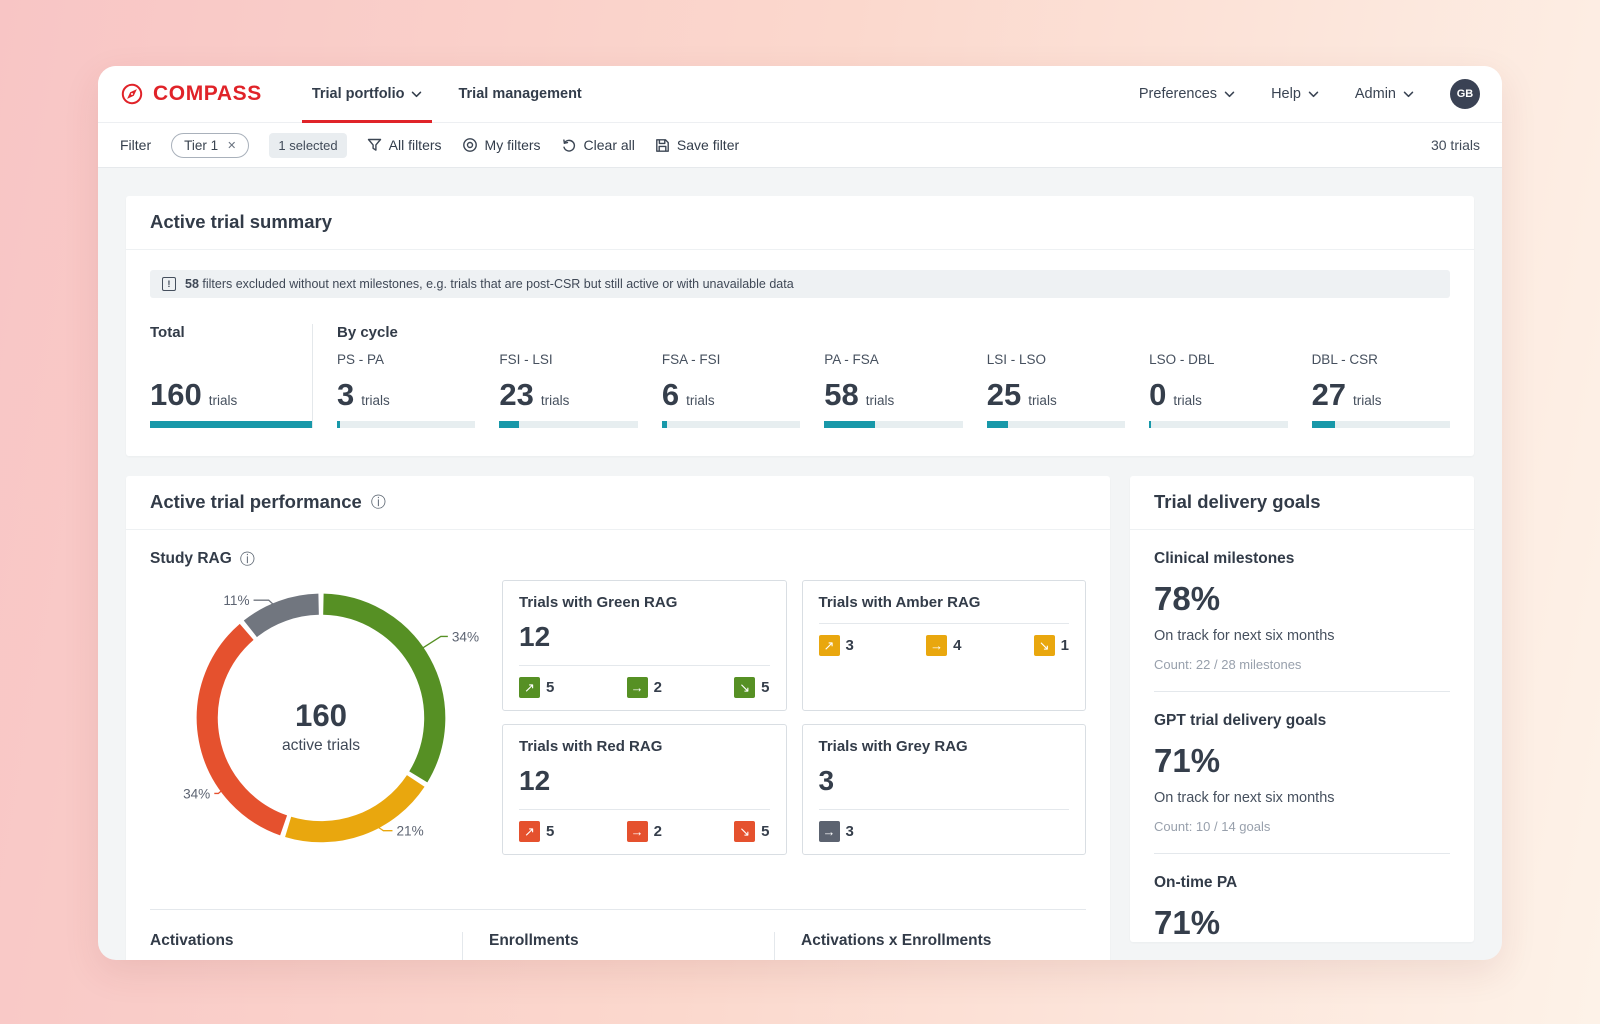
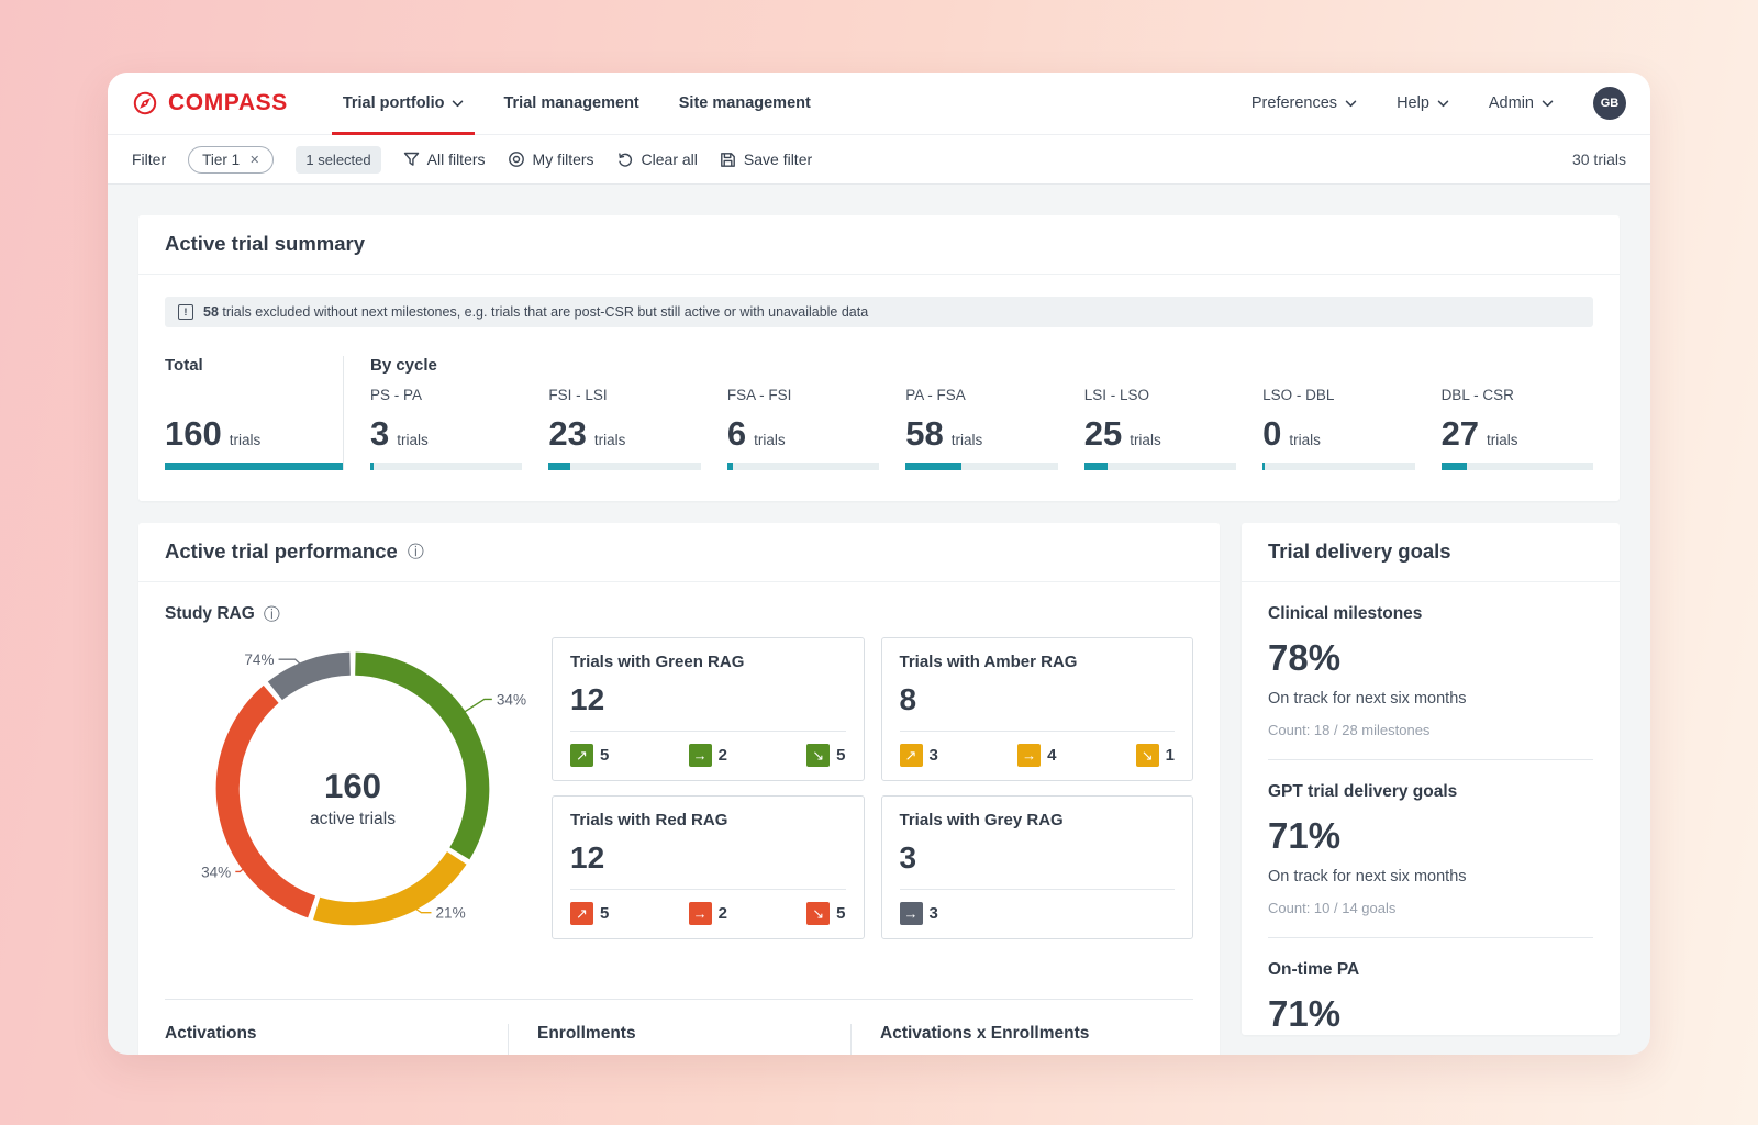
  COMPASS
  Trial portfolio
  Trial management
+ Site management
  Preferences
  Help
  Admin
  GB
  Filter
  Tier 1
  ✕
  1 selected
  All filters
  My filters
  Clear all
  Save filter
  30 trials
  Active trial summary
  !
- 58 filters excluded without next milestones, e.g. trials that are post-CSR but still active or with unavailable data
+ 58 trials excluded without next milestones, e.g. trials that are post-CSR but still active or with unavailable data
  Total
  160
  trials
  By cycle
  PS - PA
  3
  trials
  FSI - LSI
  23
  trials
  FSA - FSI
  6
  trials
  PA - FSA
  58
  trials
  LSI - LSO
  25
  trials
  LSO - DBL
  0
  trials
  DBL - CSR
  27
  trials
  Active trial performance
  ⓘ
  Study RAG
  ⓘ
  34%
  21%
  34%
- 11%
+ 74%
  160
  active trials
  Trials with Green RAG
  12
  ↗
  5
  →
  2
  ↘
  5
  Trials with Amber RAG
+ 8
  ↗
  3
  →
  4
  ↘
  1
  Trials with Red RAG
  12
  ↗
  5
  →
  2
  ↘
  5
  Trials with Grey RAG
  3
  →
  3
  Activations
  Enrollments
  Activations x Enrollments
  Trial delivery goals
  Clinical milestones
  78%
  On track for next six months
- Count: 22 / 28 milestones
+ Count: 18 / 28 milestones
  GPT trial delivery goals
  71%
  On track for next six months
  Count: 10 / 14 goals
  On-time PA
  71%
